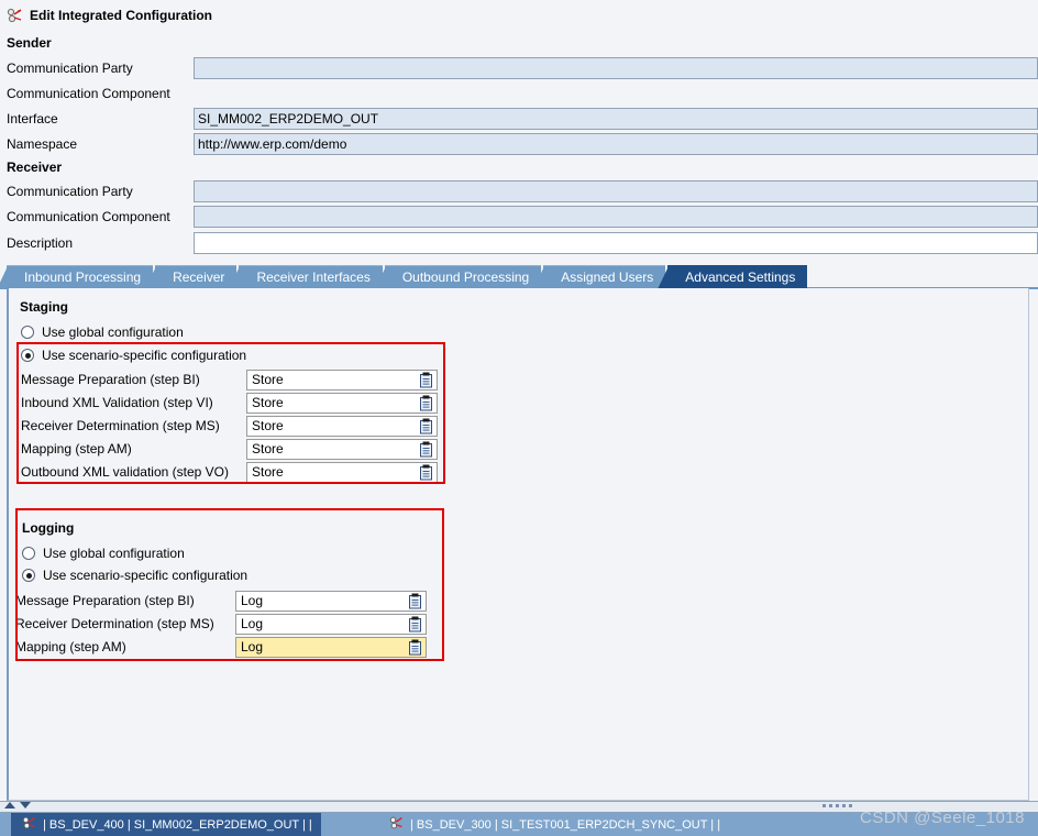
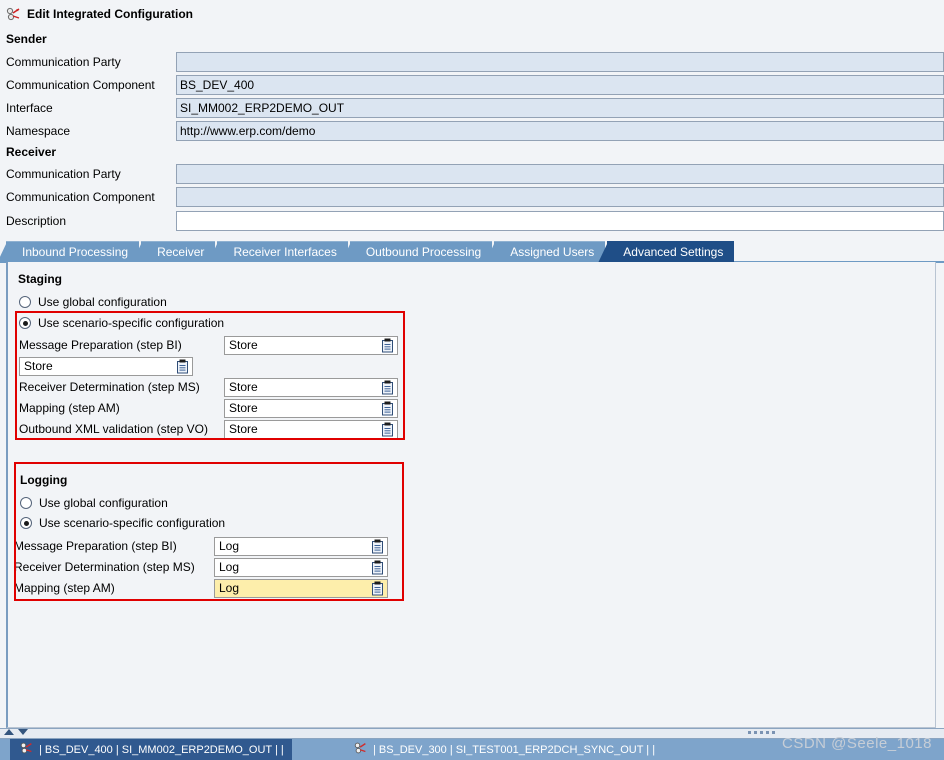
  Edit Integrated Configuration
  Sender
  Communication Party
  Communication Component
+ BS_DEV_400
  Interface
  SI_MM002_ERP2DEMO_OUT
  Namespace
  http://www.erp.com/demo
  Receiver
  Communication Party
  Communication Component
  Description
  Inbound Processing
  Receiver
  Receiver Interfaces
  Outbound Processing
  Assigned Users
  Advanced Settings
  Staging
  Use global configuration
  Use scenario-specific configuration
  Message Preparation (step BI)
  Store
- Inbound XML Validation (step VI)
  Store
  Receiver Determination (step MS)
  Store
  Mapping (step AM)
  Store
  Outbound XML validation (step VO)
  Store
  Logging
  Use global configuration
  Use scenario-specific configuration
  Message Preparation (step BI)
  Log
  Receiver Determination (step MS)
  Log
  Mapping (step AM)
  Log
  | BS_DEV_400 | SI_MM002_ERP2DEMO_OUT | |
  | BS_DEV_300 | SI_TEST001_ERP2DCH_SYNC_OUT | |
  CSDN @Seele_1018
